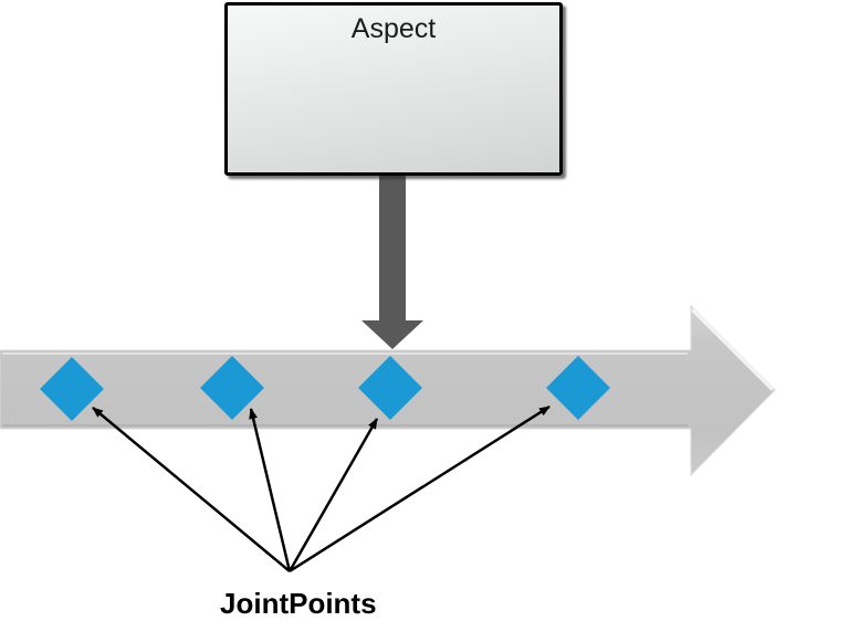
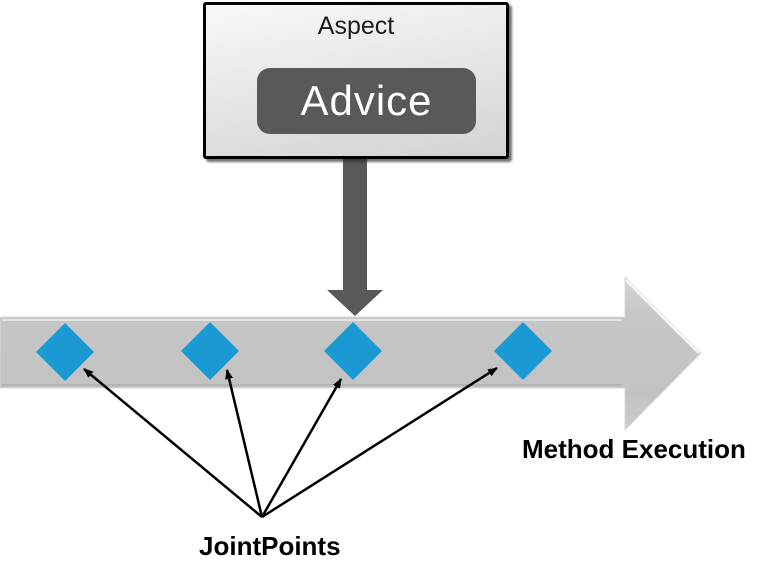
  Aspect
+ Advice
+ Method Execution
  JointPoints
